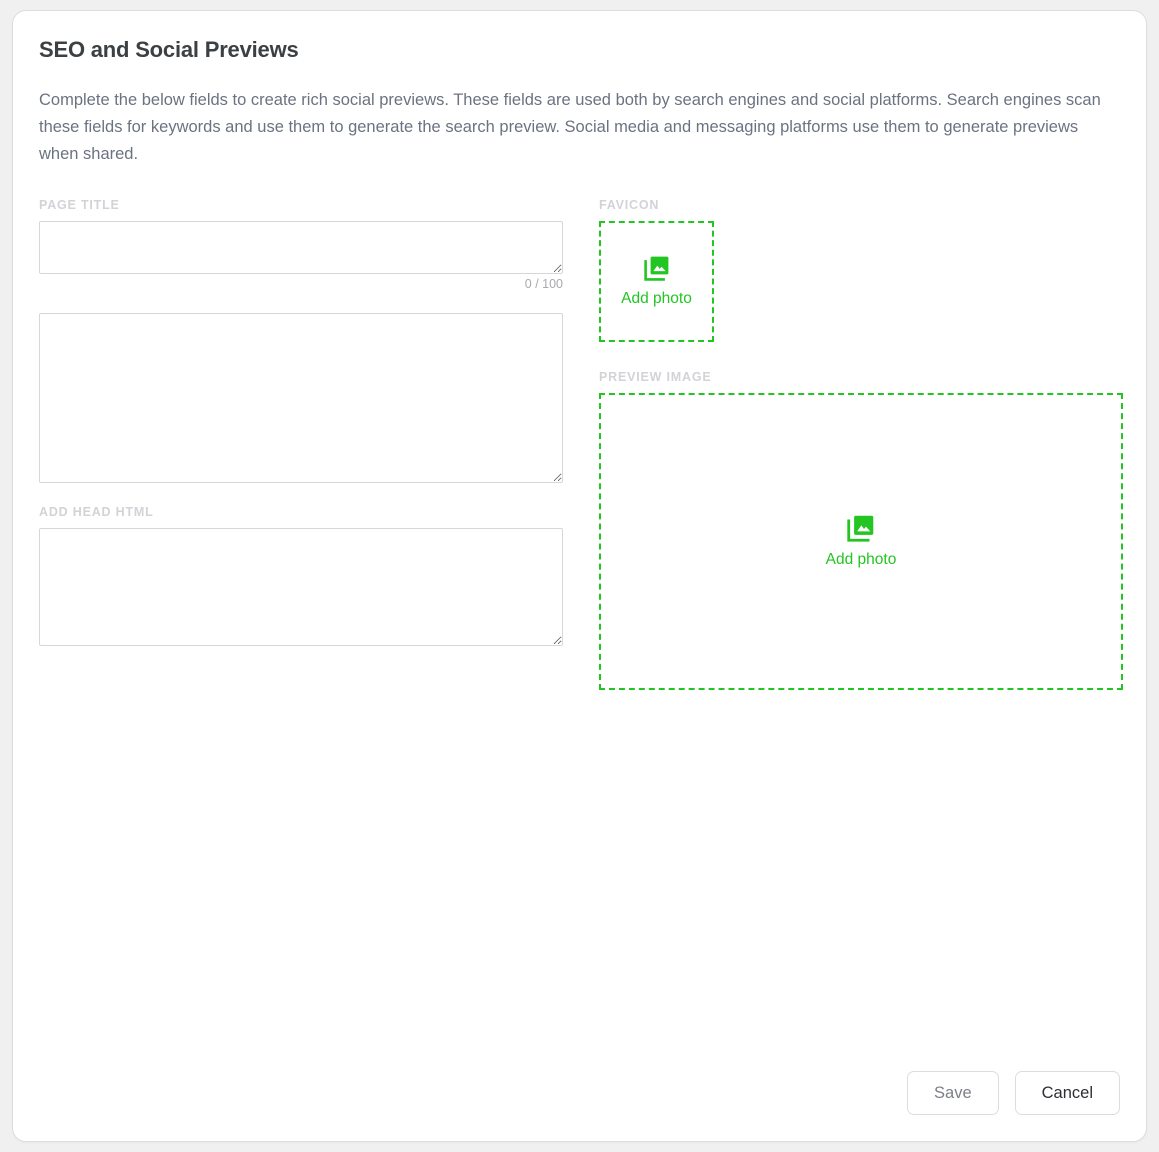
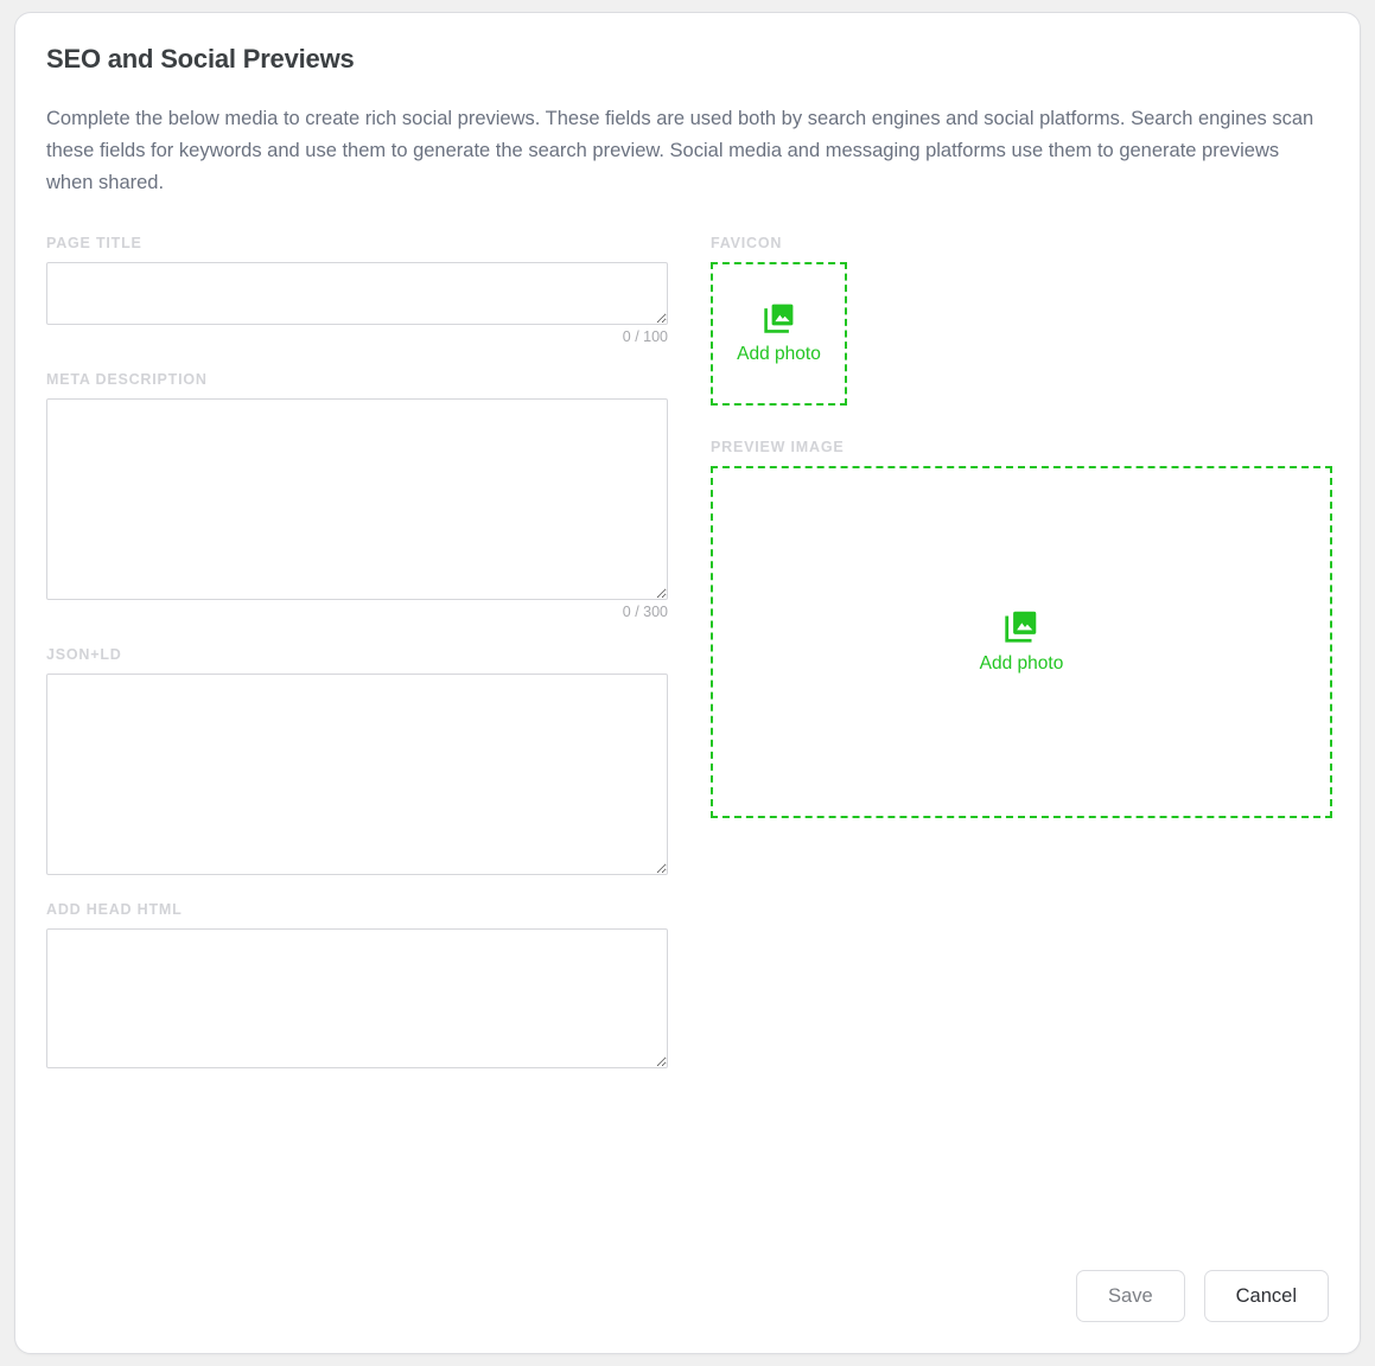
  SEO and Social Previews
- Complete the below fields to create rich social previews. These fields are used both by search engines and social platforms. Search engines scan these fields for keywords and use them to generate the search preview. Social media and messaging platforms use them to generate previews when shared.
+ Complete the below media to create rich social previews. These fields are used both by search engines and social platforms. Search engines scan these fields for keywords and use them to generate the search preview. Social media and messaging platforms use them to generate previews when shared.
  PAGE TITLE
  0 / 100
+ META DESCRIPTION
+ 0 / 300
+ JSON+LD
  ADD HEAD HTML
  FAVICON
  Add photo
  PREVIEW IMAGE
  Add photo
  Save
  Cancel
